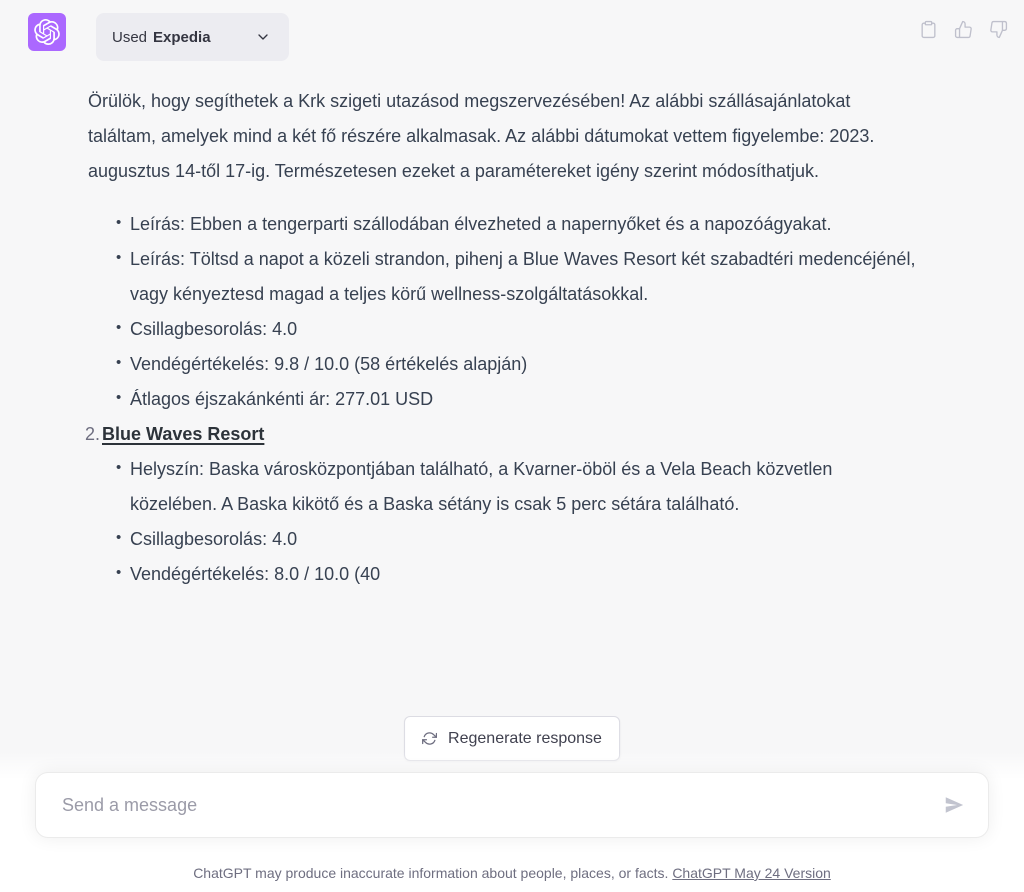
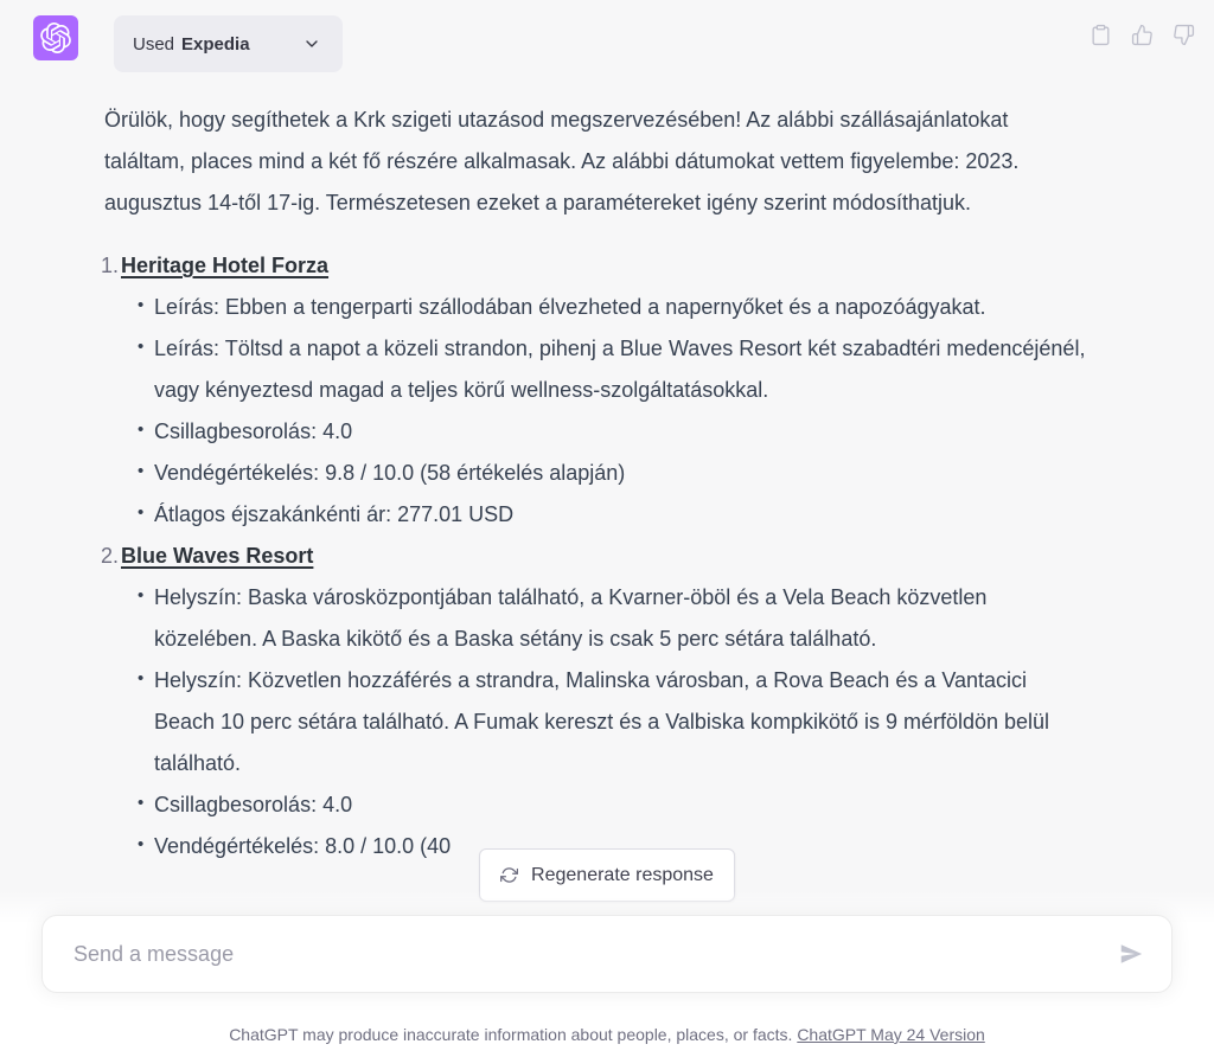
  Used
  Expedia
- Örülök, hogy segíthetek a Krk szigeti utazásod megszervezésében! Az alábbi szállásajánlatokat találtam, amelyek mind a két fő részére alkalmasak. Az alábbi dátumokat vettem figyelembe: 2023. augusztus 14-től 17-ig. Természetesen ezeket a paramétereket igény szerint módosíthatjuk.
+ Örülök, hogy segíthetek a Krk szigeti utazásod megszervezésében! Az alábbi szállásajánlatokat találtam, places mind a két fő részére alkalmasak. Az alábbi dátumokat vettem figyelembe: 2023. augusztus 14-től 17-ig. Természetesen ezeket a paramétereket igény szerint módosíthatjuk.
+ 1.
+ Heritage Hotel Forza
  Leírás: Ebben a tengerparti szállodában élvezheted a napernyőket és a napozóágyakat.
  Leírás: Töltsd a napot a közeli strandon, pihenj a Blue Waves Resort két szabadtéri medencéjénél, vagy kényeztesd magad a teljes körű wellness-szolgáltatásokkal.
  Csillagbesorolás: 4.0
  Vendégértékelés: 9.8 / 10.0 (58 értékelés alapján)
  Átlagos éjszakánkénti ár: 277.01 USD
  2.
  Blue Waves Resort
  Helyszín: Baska városközpontjában található, a Kvarner-öböl és a Vela Beach közvetlen közelében. A Baska kikötő és a Baska sétány is csak 5 perc sétára található.
+ Helyszín: Közvetlen hozzáférés a strandra, Malinska városban, a Rova Beach és a Vantacici Beach 10 perc sétára található. A Fumak kereszt és a Valbiska kompkikötő is 9 mérföldön belül található.
  Csillagbesorolás: 4.0
  Vendégértékelés: 8.0 / 10.0 (40
  Regenerate response
  Send a message
  ChatGPT may produce inaccurate information about people, places, or facts. ChatGPT May 24 Version
